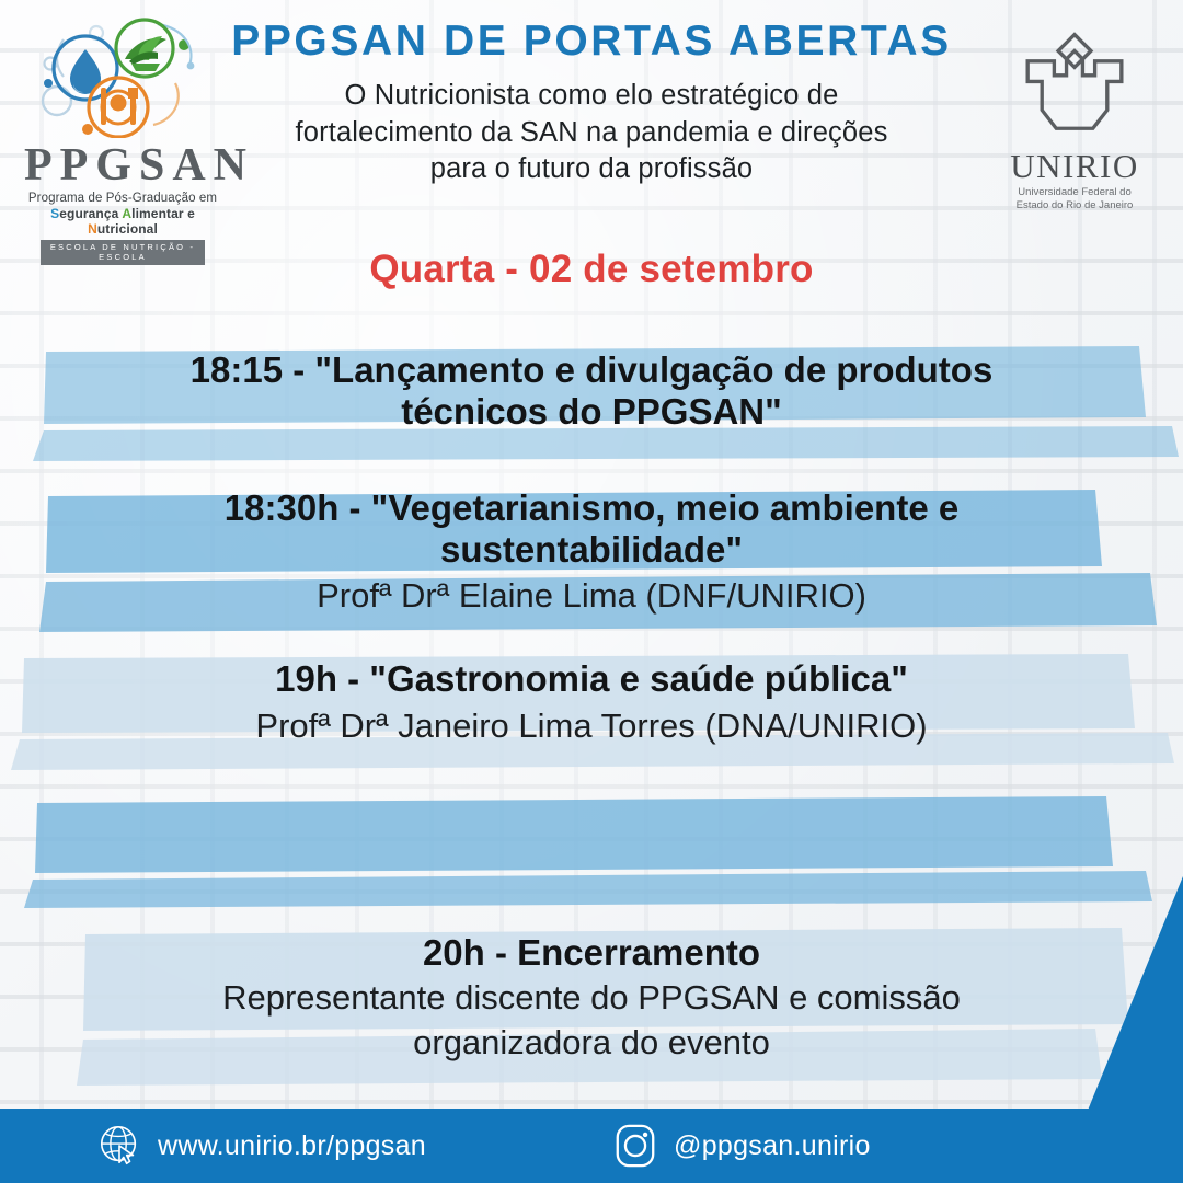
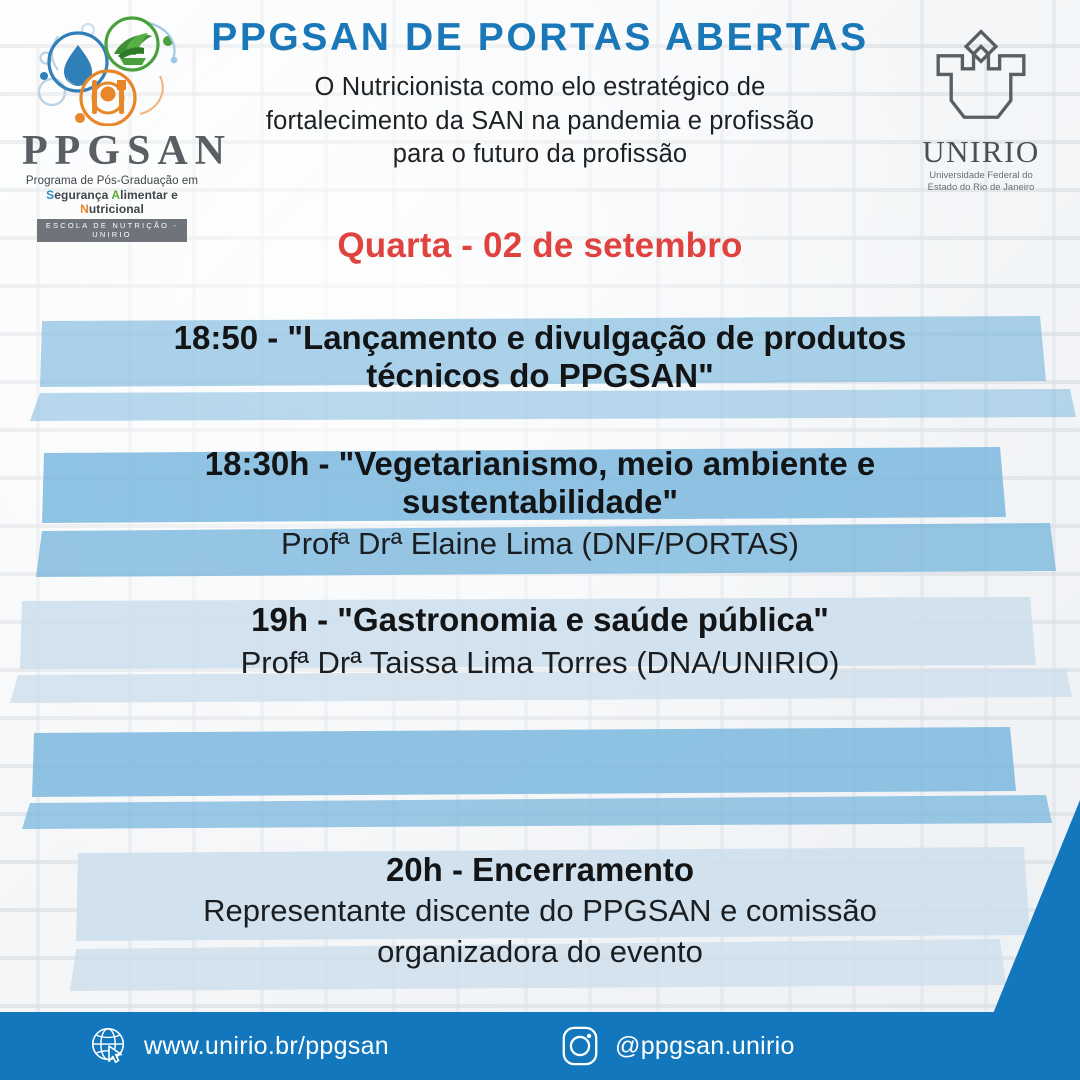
  PPGSA
  Programa de Pós-Graduação em
  Segurança Alimentar e Nutricional
- ESCOLA DE NUTRIÇÃO - ESCOLA
+ ESCOLA DE NUTRIÇÃO - UNIRIO
  PPGSAN DE PORTAS ABERTAS
  O Nutricionista como elo estratégico de
- fortalecimento da SAN na pandemia e direções
+ fortalecimento da SAN na pandemia e profissão
  para o futuro da profissão
  UNIRIO
  Universidade Federal do
  Estado do Rio de Janeiro
  Quarta - 02 de setembro
- 18:15 - "Lançamento e divulgação de produtos
+ 18:50 - "Lançamento e divulgação de produtos
  técnicos do PPGSAN"
  18:30h - "Vegetarianismo, meio ambiente e
  sustentabilidade"
- Profª Drª Elaine Lima (DNF/UNIRIO)
+ Profª Drª Elaine Lima (DNF/PORTAS)
  19h - "Gastronomia e saúde pública"
- Profª Drª Janeiro Lima Torres (DNA/UNIRIO)
+ Profª Drª Taissa Lima Torres (DNA/UNIRIO)
  20h - Encerramento
  Representante discente do PPGSAN e comissão
  organizadora do evento
  www.unirio.br/ppgsan
  @ppgsan.unirio
